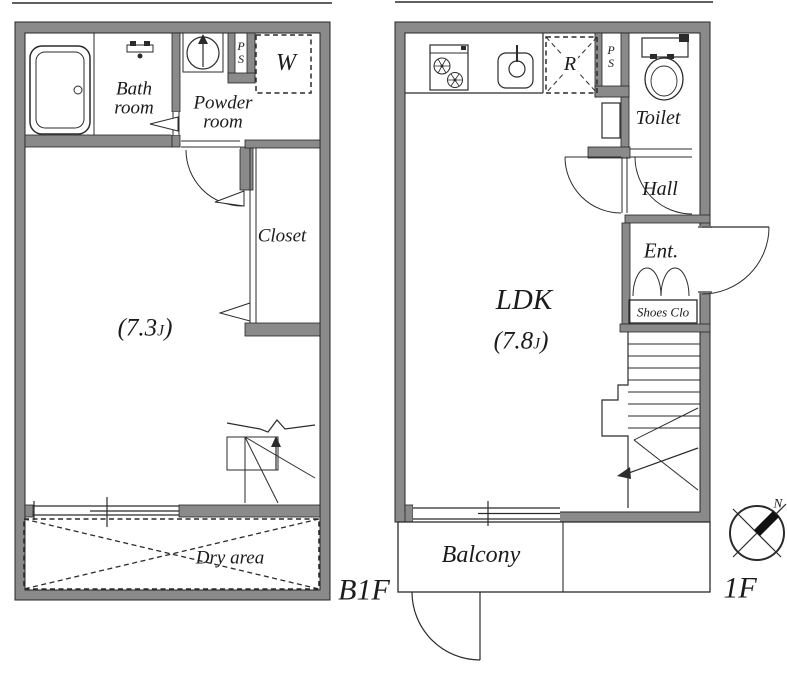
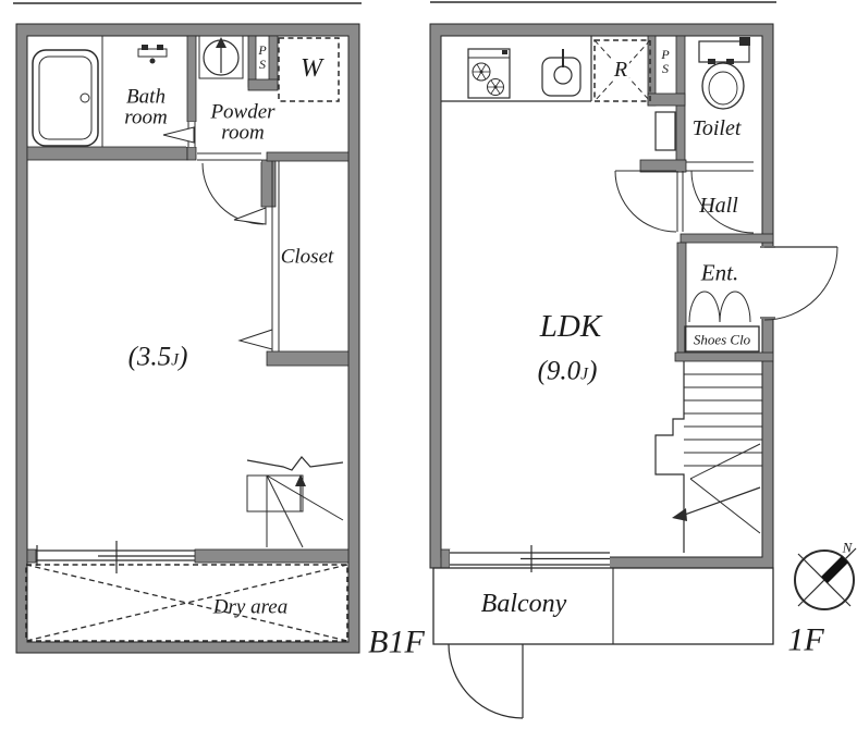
  Bath
  room
  Powder
  room
  P
  S
  W
  Closet
- (7.3J)
+ (3.5J)
  Dry area
  B1F
  LDK
- (7.8J)
+ (9.0J)
  R
  P
  S
  Toilet
  Hall
  Ent.
  Shoes Clo
  Balcony
  1F
  N
